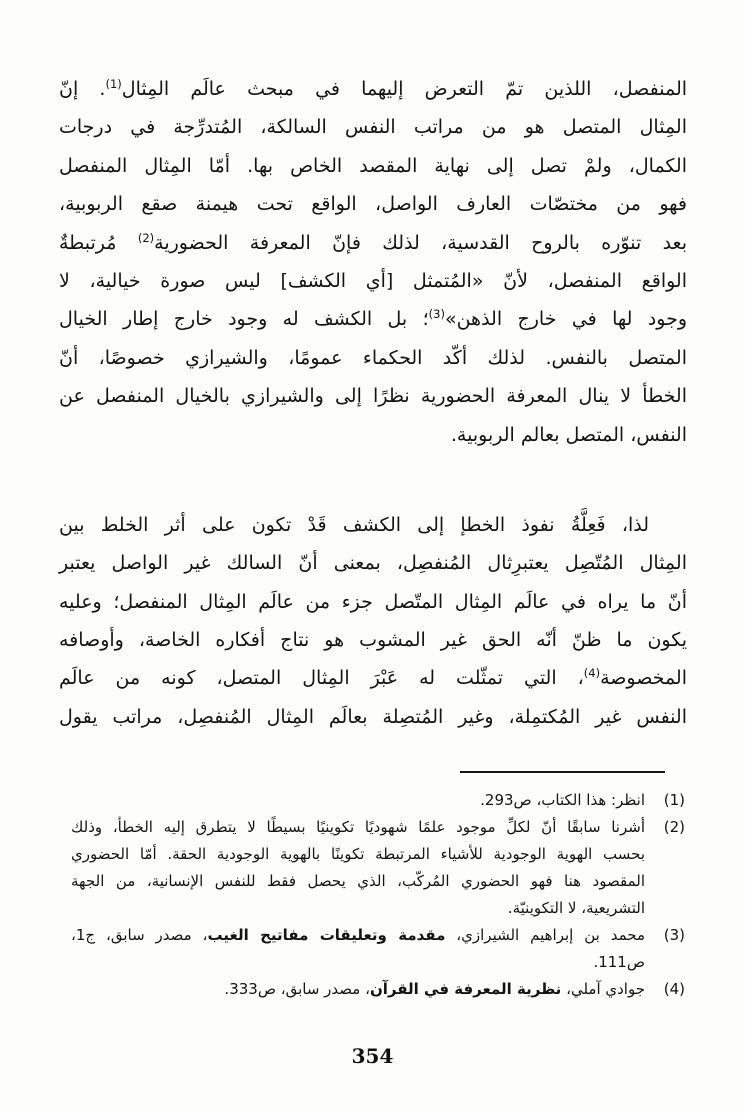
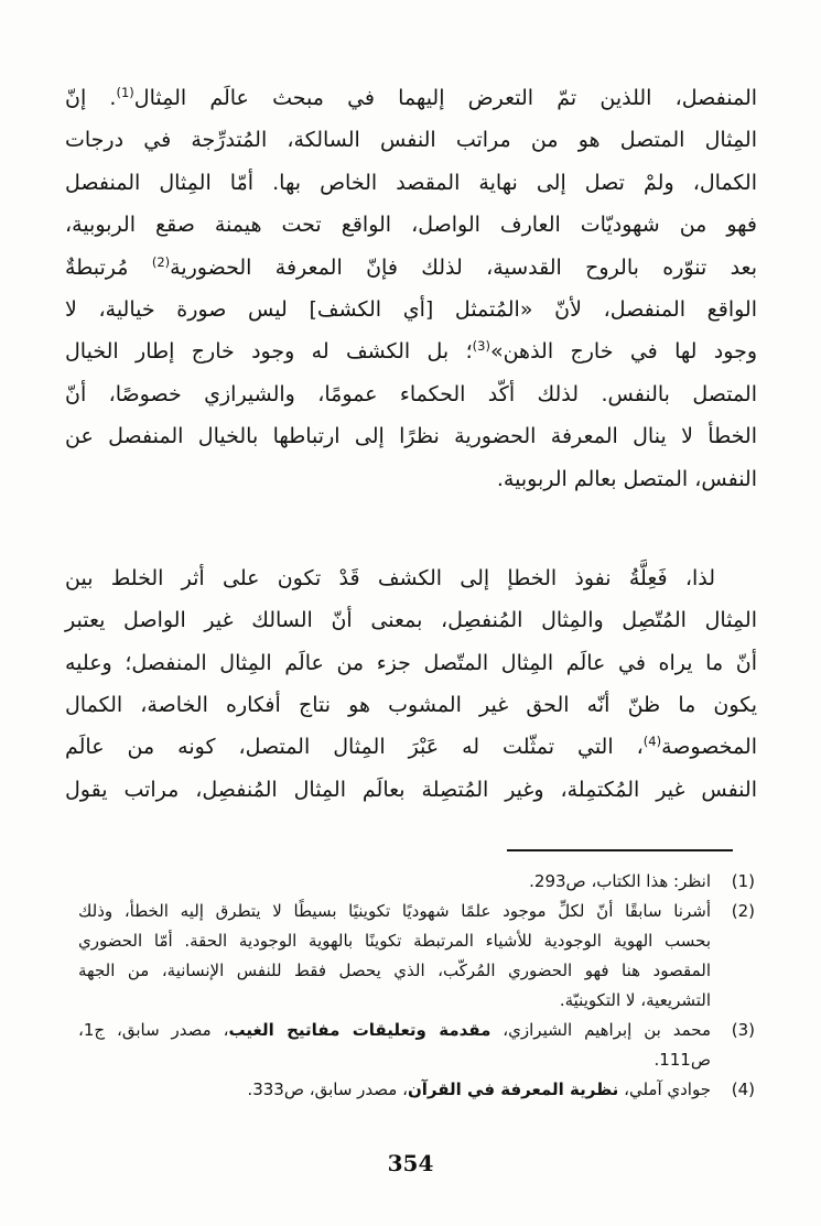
  المنفصل، اللذين تمّ التعرض إليهما في مبحث عالَم المِثال(1). إنّ
  المِثال المتصل هو من مراتب النفس السالكة، المُتدرِّجة في درجات
  الكمال، ولمْ تصل إلى نهاية المقصد الخاص بها. أمّا المِثال المنفصل
- فهو من مختصّات العارف الواصل، الواقع تحت هيمنة صقع الربوبية،
+ فهو من شهوديّات العارف الواصل، الواقع تحت هيمنة صقع الربوبية،
  بعد تنوّره بالروح القدسية، لذلك فإنّ المعرفة الحضورية(2) مُرتبطةٌ
  الواقع المنفصل، لأنّ «المُتمثل [أي الكشف] ليس صورة خيالية، لا
  وجود لها في خارج الذهن»(3)؛ بل الكشف له وجود خارج إطار الخيال
  المتصل بالنفس. لذلك أكّد الحكماء عمومًا، والشيرازي خصوصًا، أنّ
- الخطأ لا ينال المعرفة الحضورية نظرًا إلى والشيرازي بالخيال المنفصل عن
+ الخطأ لا ينال المعرفة الحضورية نظرًا إلى ارتباطها بالخيال المنفصل عن
  النفس، المتصل بعالم الربوبية.
  لذا، فَعِلَّةُ نفوذ الخطإ إلى الكشف قَدْ تكون على أثر الخلط بين
- المِثال المُتّصِل يعتبرِثال المُنفصِل، بمعنى أنّ السالك غير الواصل يعتبر
+ المِثال المُتّصِل والمِثال المُنفصِل، بمعنى أنّ السالك غير الواصل يعتبر
  أنّ ما يراه في عالَم المِثال المتّصل جزء من عالَم المِثال المنفصل؛ وعليه
- يكون ما ظنّ أنّه الحق غير المشوب هو نتاج أفكاره الخاصة، وأوصافه
+ يكون ما ظنّ أنّه الحق غير المشوب هو نتاج أفكاره الخاصة، الكمال
  المخصوصة(4)، التي تمثّلت له عَبْرَ المِثال المتصل، كونه من عالَم
  النفس غير المُكتمِلة، وغير المُتصِلة بعالَم المِثال المُنفصِل، مراتب يقول
  (1)
  انظر: هذا الكتاب، ص293.
  (2)
  أشرنا سابقًا أنّ لكلِّ موجود علمًا شهوديًا تكوينيًا بسيطًا لا يتطرق إليه الخطأ، وذلك
  بحسب الهوية الوجودية للأشياء المرتبطة تكوينًا بالهوية الوجودية الحقة. أمّا الحضوري
  المقصود هنا فهو الحضوري المُركّب، الذي يحصل فقط للنفس الإنسانية، من الجهة
  التشريعية، لا التكوينيّة.
  (3)
  محمد بن إبراهيم الشيرازي، مقدمة وتعليقات مفاتيح الغيب، مصدر سابق، ج1،
  ص111.
  (4)
  جوادي آملي، نظرية المعرفة في القرآن، مصدر سابق، ص333.
  354
